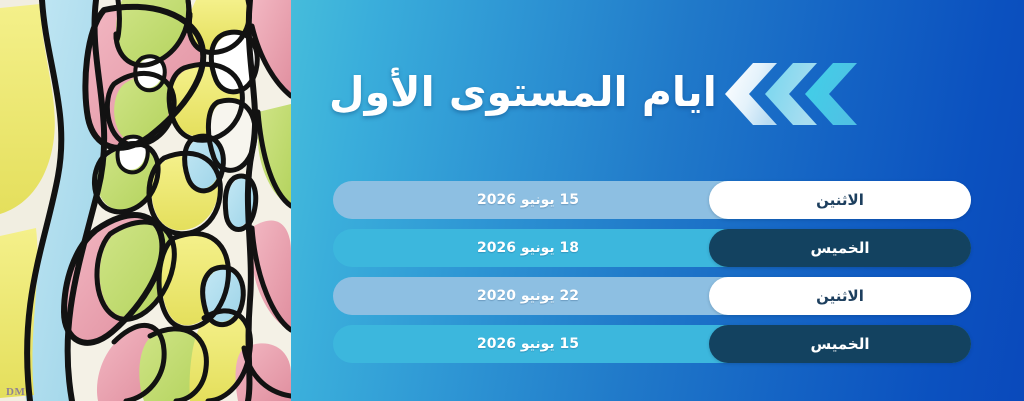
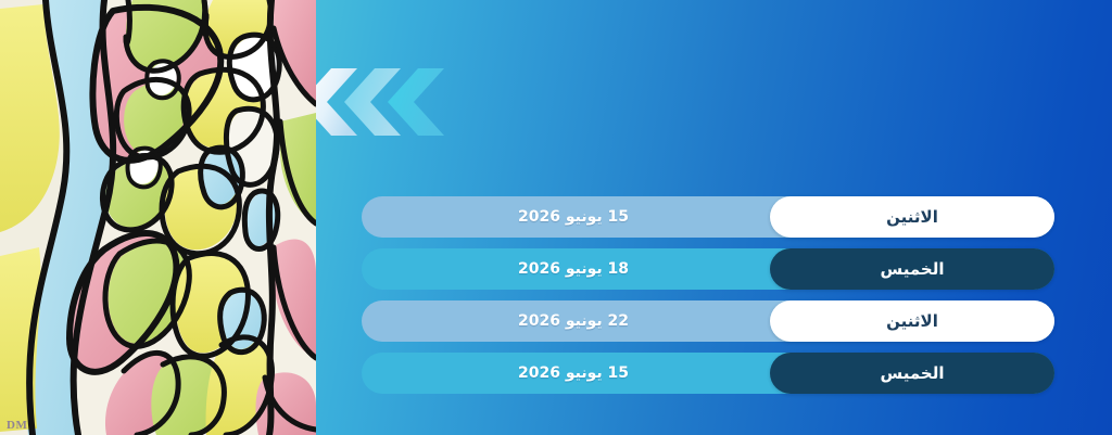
  DM
- ايام المستوى الأول
  الاثنين
  15 يونيو 2026
  الخميس
  18 يونيو 2026
  الاثنين
- 22 يونيو 2020
+ 22 يونيو 2026
  الخميس
  15 يونيو 2026
